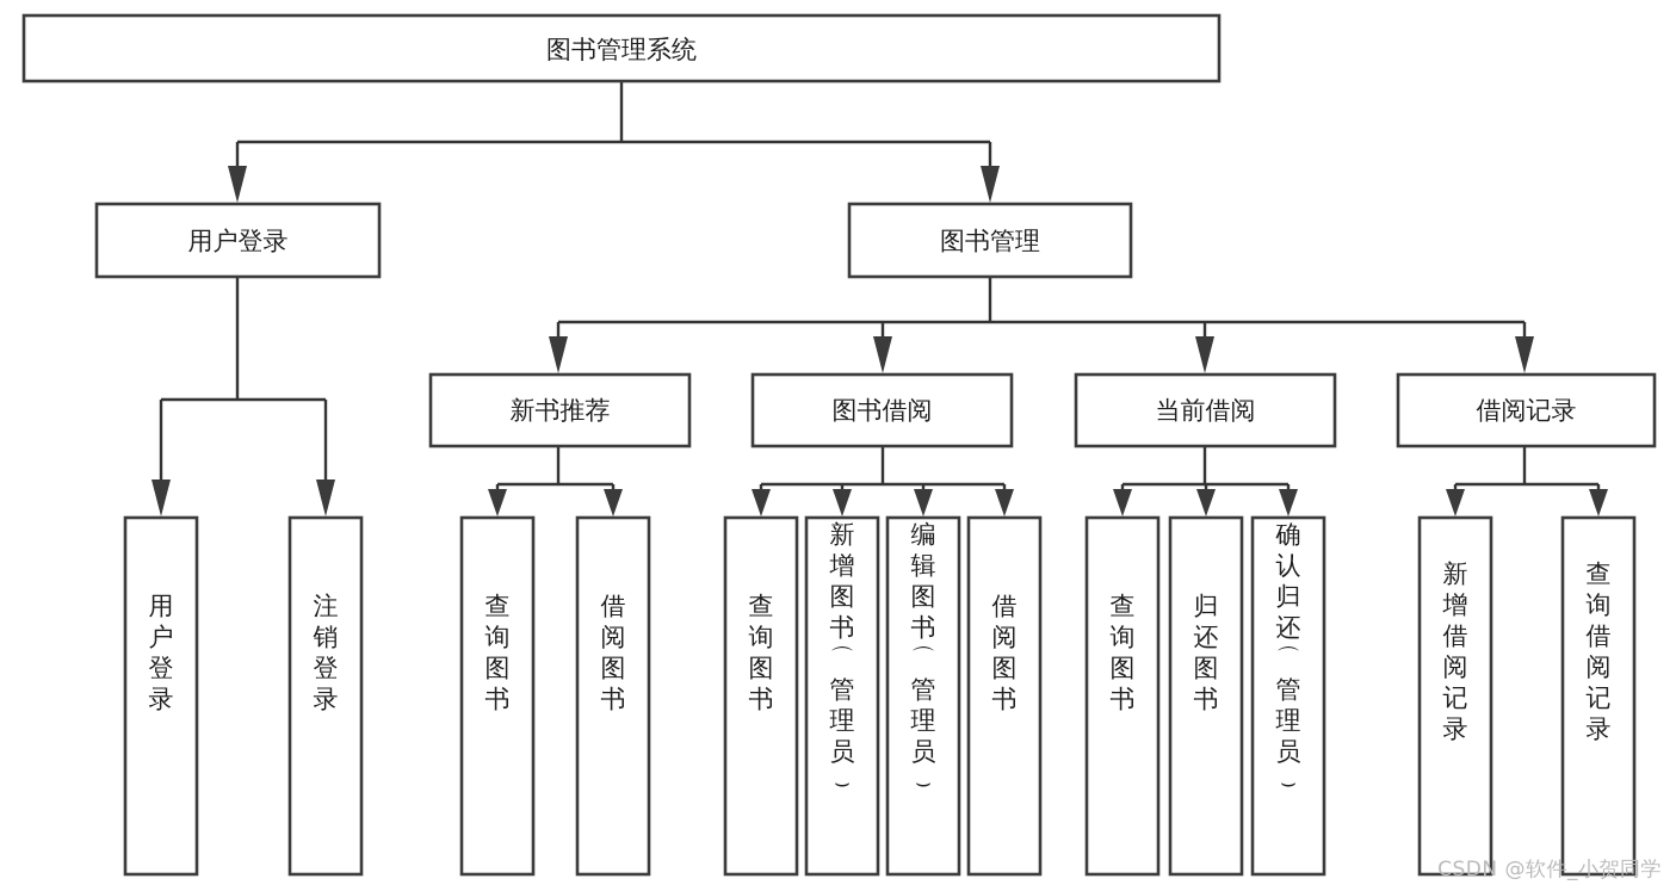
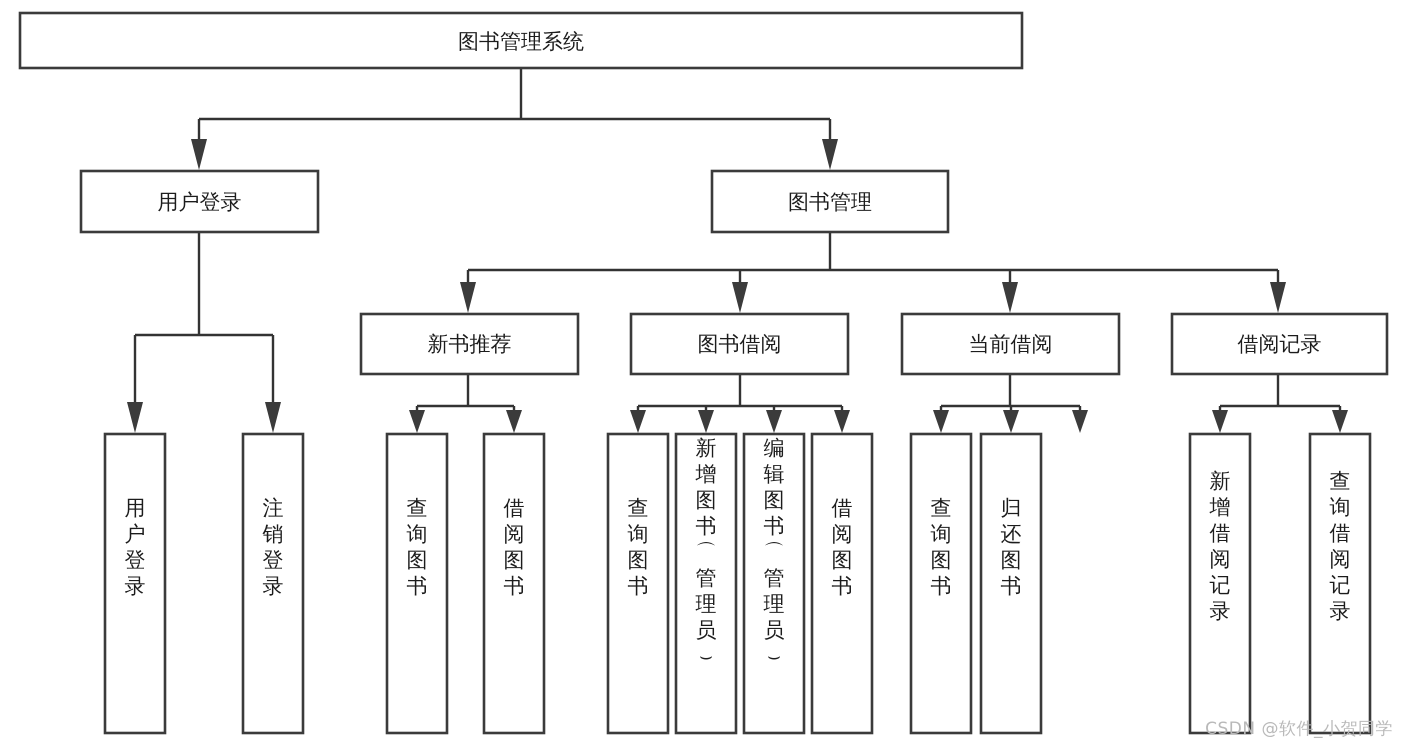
  图书管理系统
  用户登录
  图书管理
  新书推荐
  图书借阅
  当前借阅
  借阅记录
  用户登录
  注销登录
  查询图书
  借阅图书
  查询图书
  新增图书 ⌒ 管理员 ⌣
  编辑图书 ⌒ 管理员 ⌣
  借阅图书
  查询图书
  归还图书
- 确认归还 ⌒ 管理员 ⌣
  新增借阅记录
  查询借阅记录
  CSDN @软件_小贺同学
